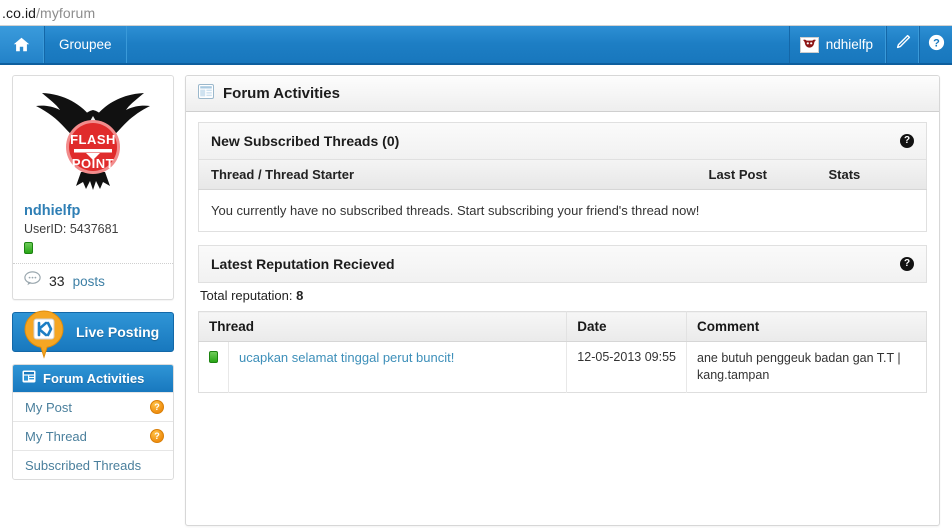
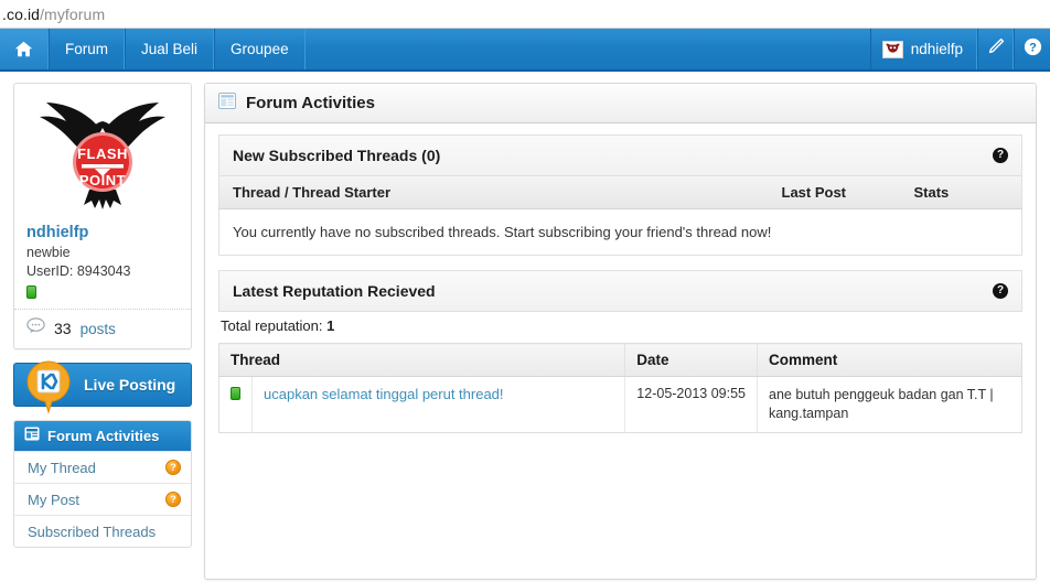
  .co.id
  /myforum
+ Forum
+ Jual Beli
  Groupee
  ndhielfp
  ?
  FLASH
  POINT
  ndhielfp
+ newbie
- UserID: 5437681
+ UserID: 8943043
  33
  posts
  Live Posting
  Forum Activities
- My Post
+ My Thread
  ?
- My Thread
+ My Post
  ?
  Subscribed Threads
  Forum Activities
  New Subscribed Threads (0)
  ?
  Thread / Thread Starter	Last Post	Stats
  You currently have no subscribed threads. Start subscribing your friend's thread now!
  Latest Reputation Recieved
  ?
- Total reputation: 8
+ Total reputation: 1
  Thread	Date	Comment
- 	ucapkan selamat tinggal perut buncit!	12-05-2013 09:55	ane butuh penggeuk badan gan T.T | kang.tampan
+ 	ucapkan selamat tinggal perut thread!	12-05-2013 09:55	ane butuh penggeuk badan gan T.T | kang.tampan
